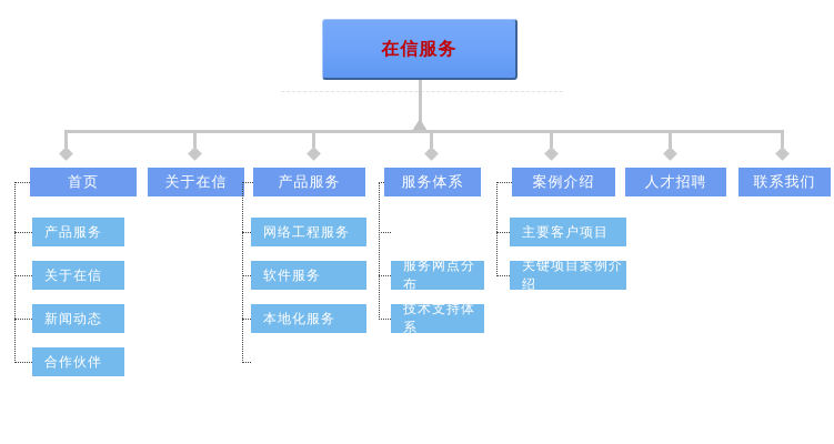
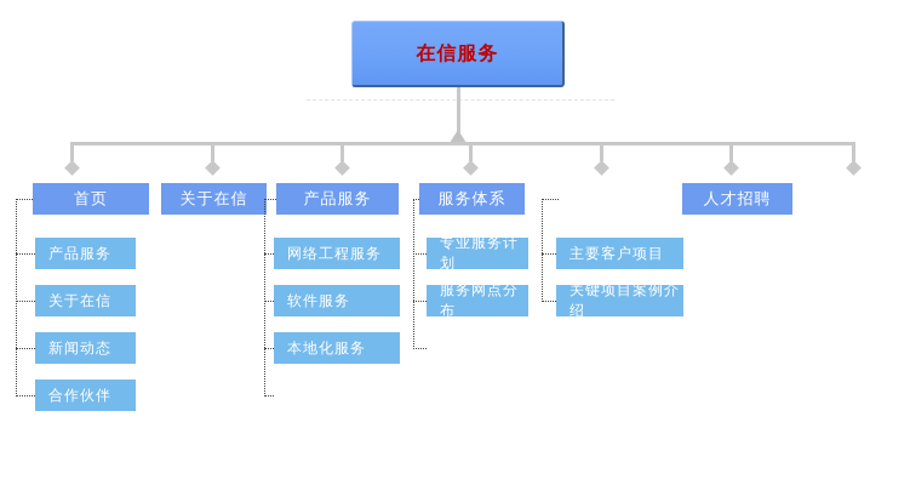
  在信服务
  首页
  关于在信
  产品服务
  服务体系
- 案例介绍
  人才招聘
- 联系我们
  产品服务
  关于在信
  新闻动态
  合作伙伴
  网络工程服务
  软件服务
  本地化服务
+ 专业服务计划
  服务网点分布
- 技术支持体系
  主要客户项目
  关键项目案例介绍
